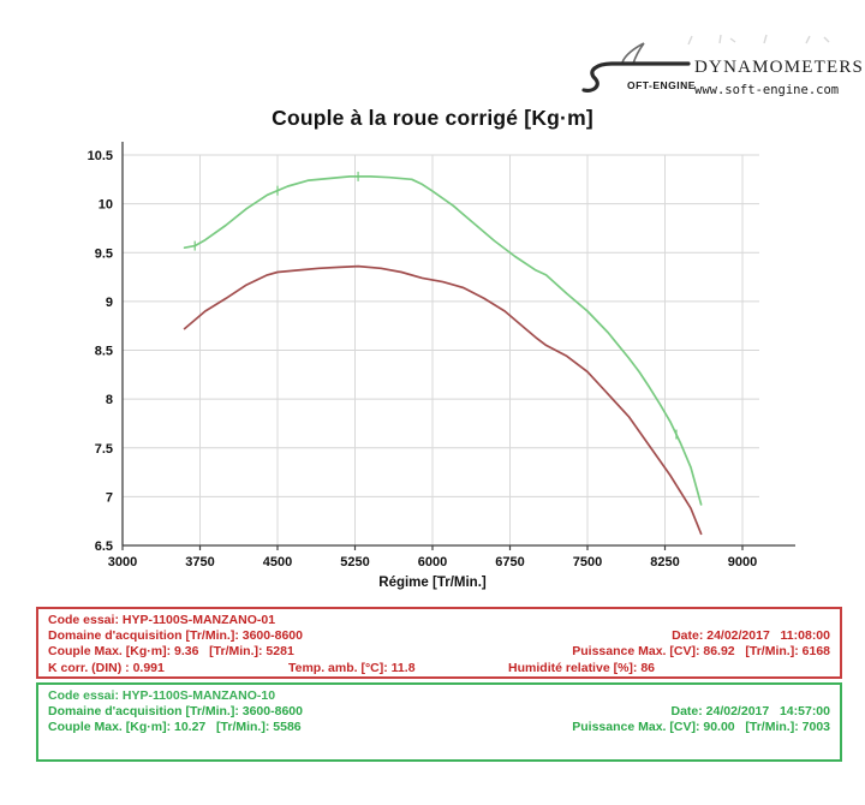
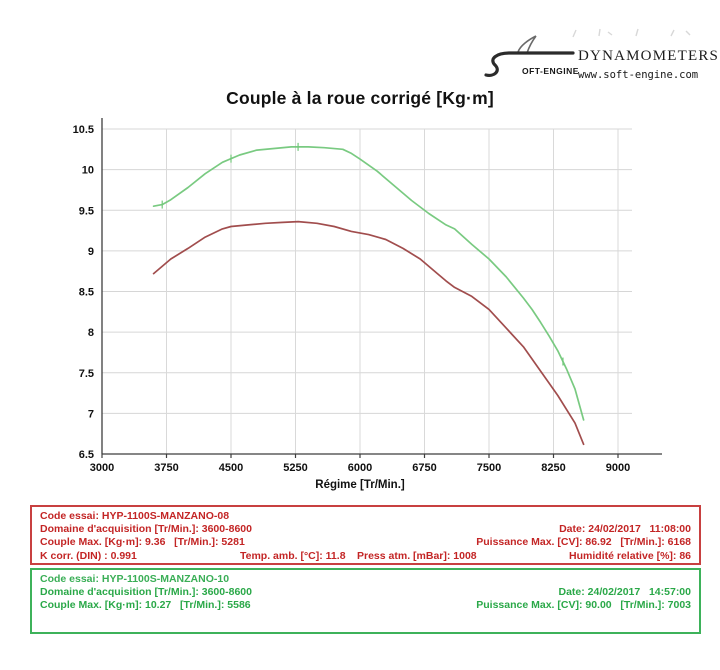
  OFT-ENGINE
  DYNAMOMETERS
  www.soft-engine.com
  Couple à la roue corrigé [Kg·m]
  6.5
  7
  7.5
  8
  8.5
  9
  9.5
  10
  10.5
  3000
  3750
  4500
  5250
  6000
  6750
  7500
  8250
  9000
  Régime [Tr/Min.]
- Code essai: HYP-1100S-MANZANO-01
+ Code essai: HYP-1100S-MANZANO-08
  Domaine d'acquisition [Tr/Min.]: 3600-8600
  Date: 24/02/2017 11:08:00
  Couple Max. [Kg·m]: 9.36 [Tr/Min.]: 5281
  Puissance Max. [CV]: 86.92 [Tr/Min.]: 6168
  K corr. (DIN) : 0.991
  Temp. amb. [°C]: 11.8
+ Press atm. [mBar]: 1008
  Humidité relative [%]: 86
  Code essai: HYP-1100S-MANZANO-10
  Domaine d'acquisition [Tr/Min.]: 3600-8600
  Date: 24/02/2017 14:57:00
  Couple Max. [Kg·m]: 10.27 [Tr/Min.]: 5586
  Puissance Max. [CV]: 90.00 [Tr/Min.]: 7003
